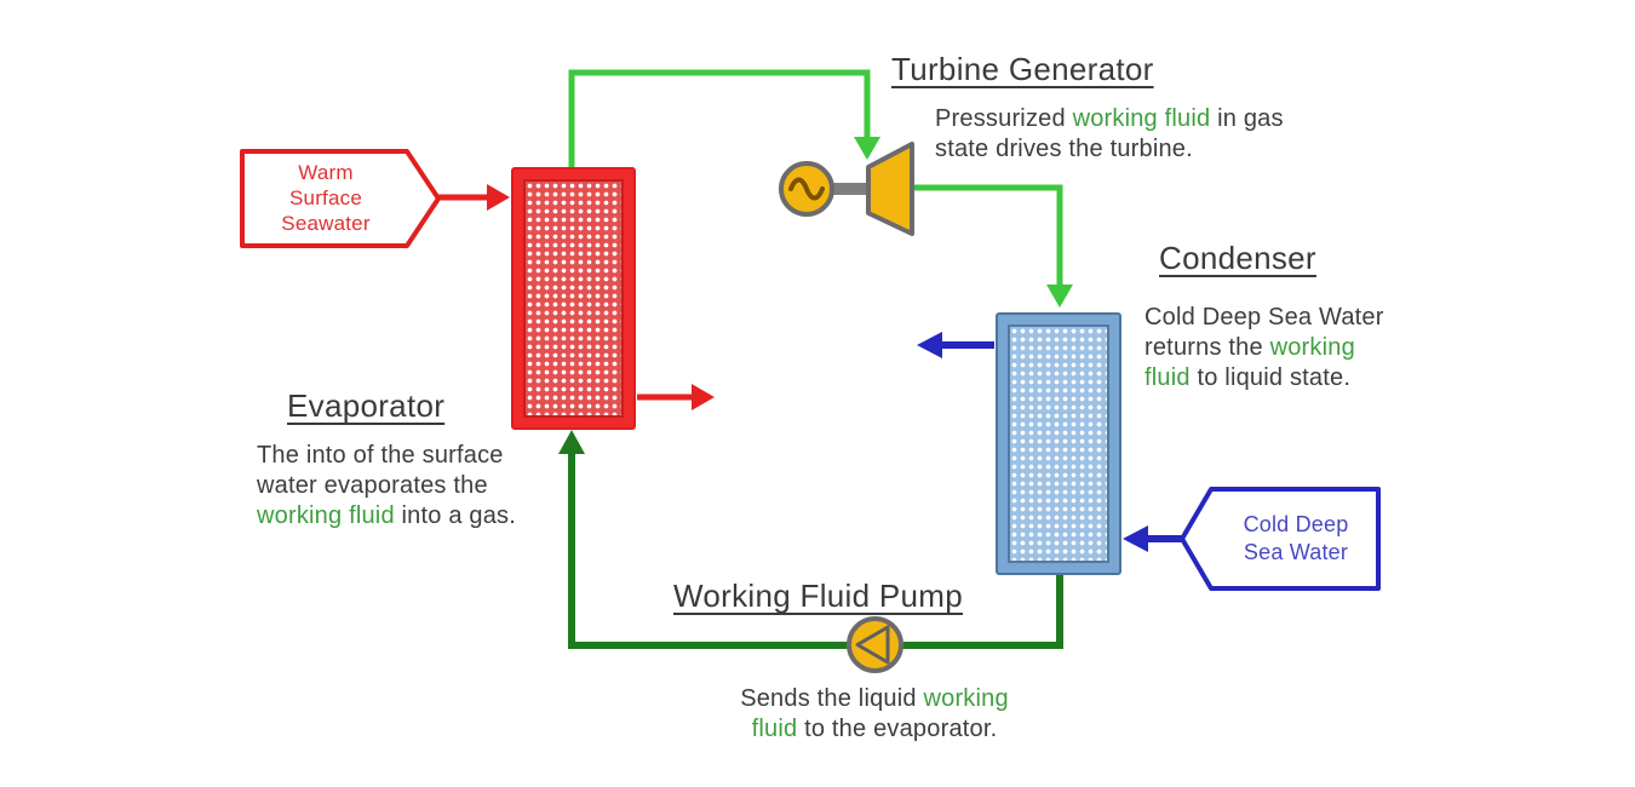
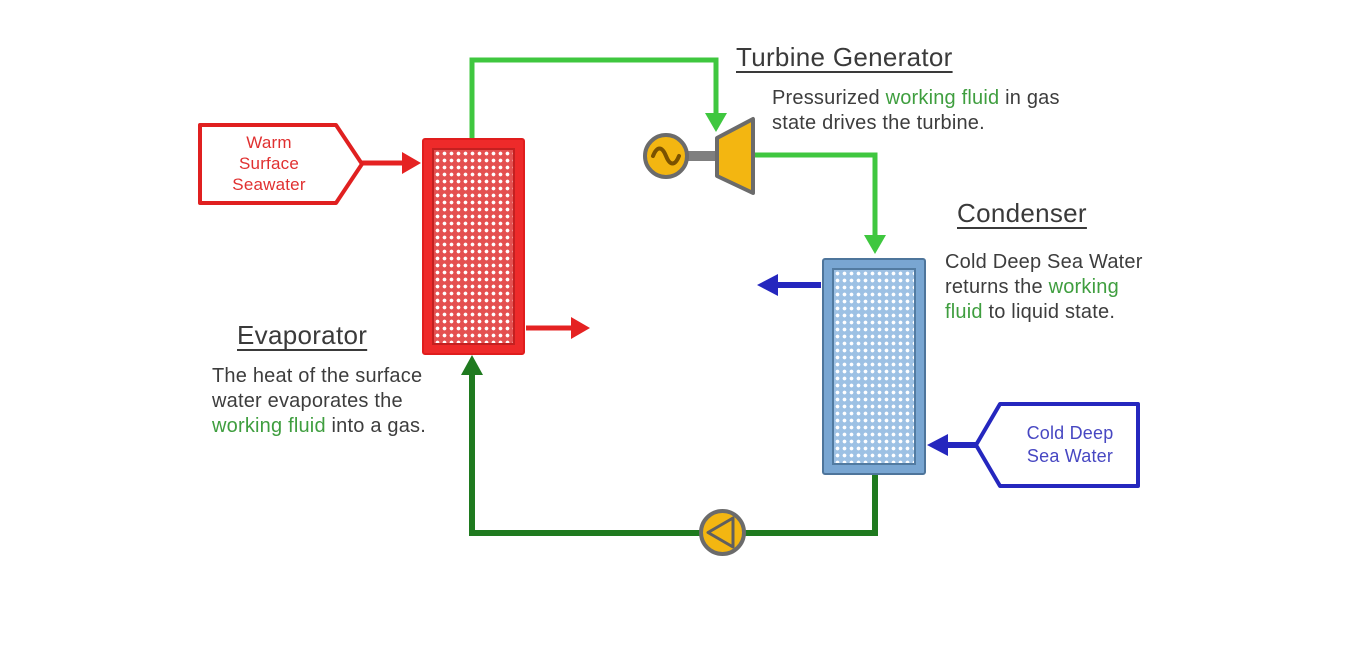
  Warm
  Surface
  Seawater
  Cold Deep
  Sea Water
  Turbine Generator
  Pressurized working fluid in gas
  state drives the turbine.
  Condenser
  Cold Deep Sea Water
  returns the working
  fluid to liquid state.
  Evaporator
- The into of the surface
+ The heat of the surface
  water evaporates the
  working fluid into a gas.
- Working Fluid Pump
- Sends the liquid working
- fluid to the evaporator.
